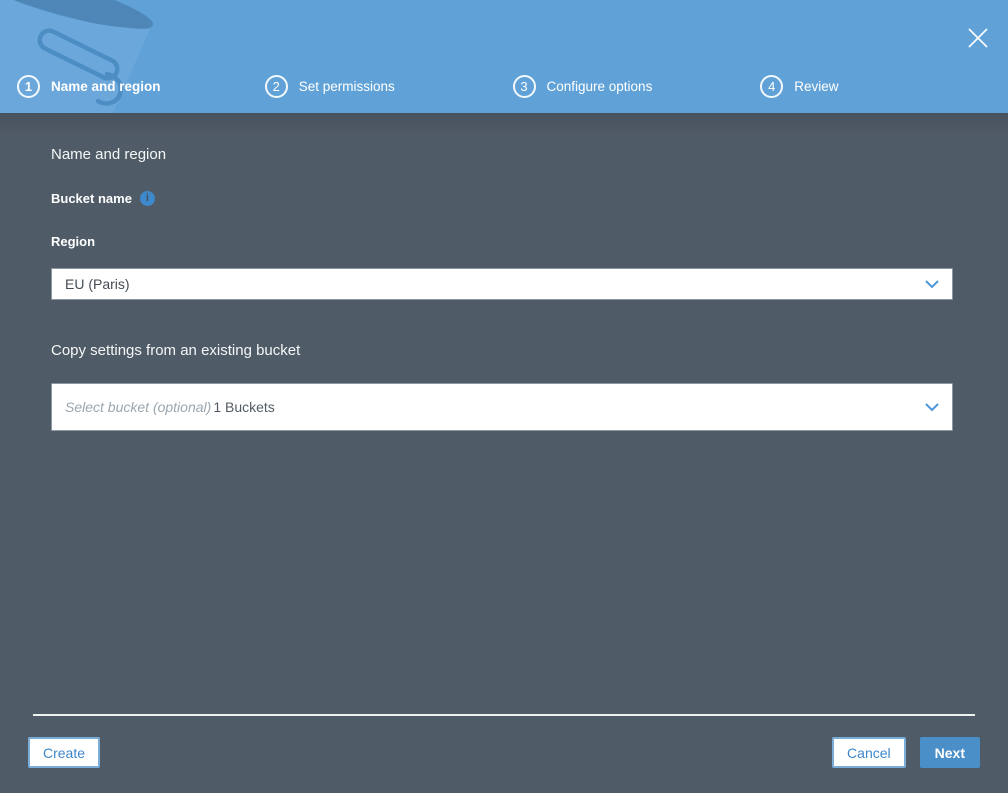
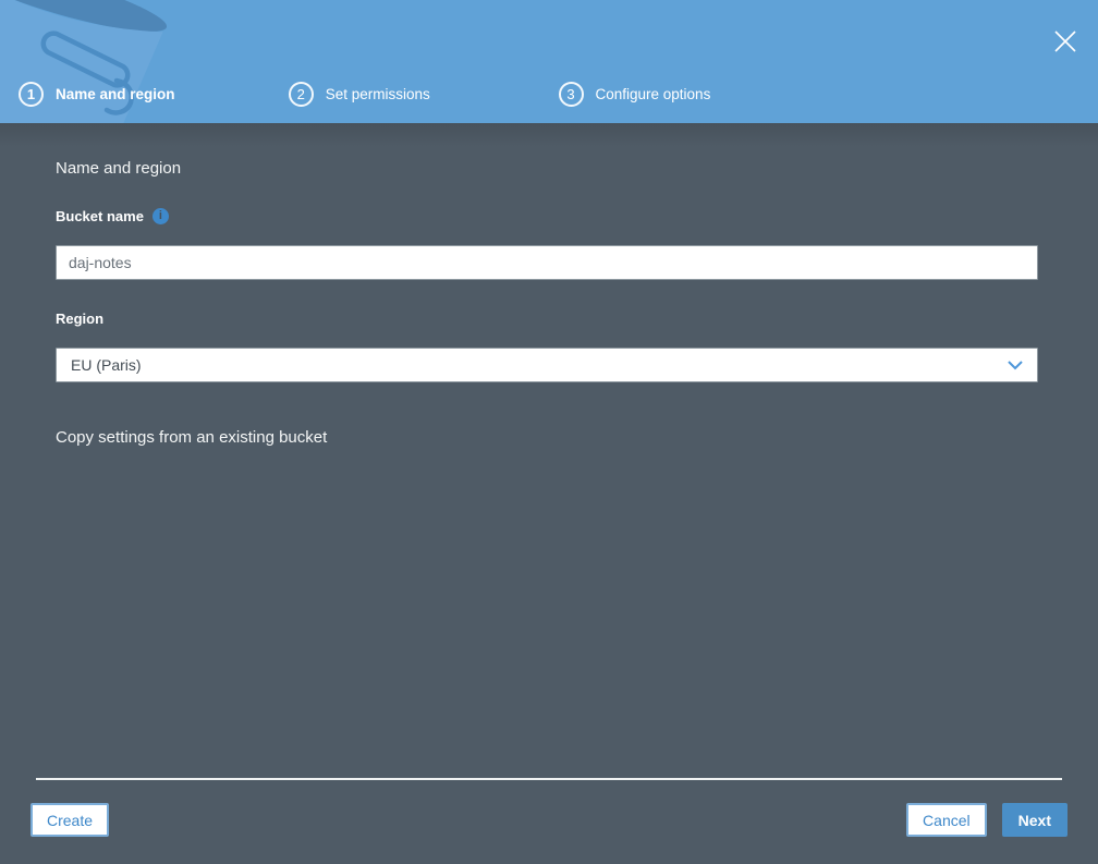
  1
  Name and region
  2
  Set permissions
  3
  Configure options
- 4
- Review
  Name and region
  Bucket name
  i
+ daj-notes
  Region
  EU (Paris)
  Copy settings from an existing bucket
- Select bucket (optional)
- 1 Buckets
  Create
  Cancel
  Next
